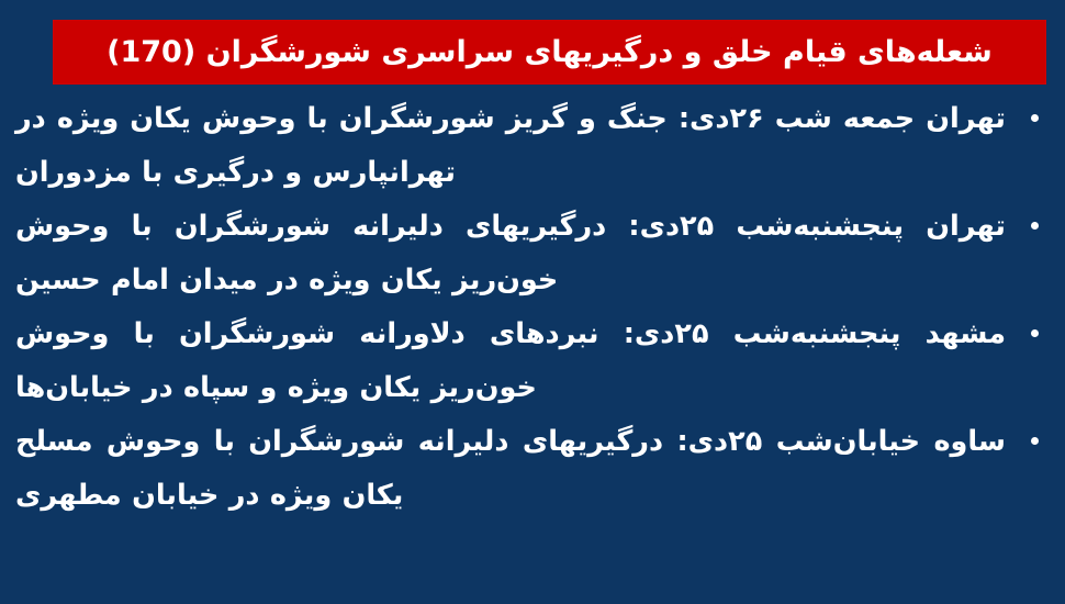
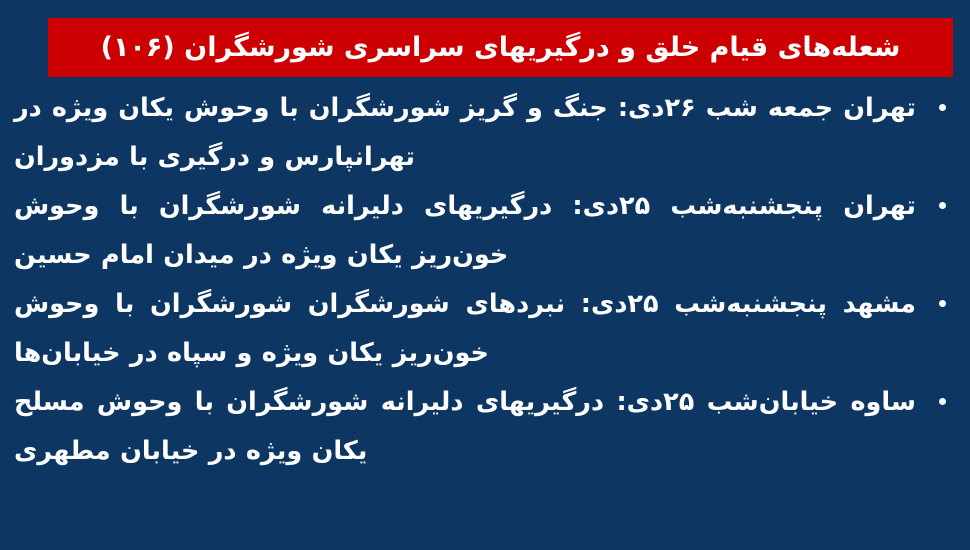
- شعله‌های قیام خلق و درگیریهای سراسری شورشگران (170)
+ شعله‌های قیام خلق و درگیریهای سراسری شورشگران (۱۰۶)
  تهران جمعه شب ۲۶دی: جنگ و گریز شورشگران با وحوش یکان ویژه در تهرانپارس و درگیری با مزدوران
  تهران پنجشنبه‌شب ۲۵دی: درگیریهای دلیرانه شورشگران با وحوش خون‌ریز یکان ویژه در میدان امام حسین
- مشهد پنجشنبه‌شب ۲۵دی: نبردهای دلاورانه شورشگران با وحوش خون‌ریز یکان ویژه و سپاه در خیابان‌ها
+ مشهد پنجشنبه‌شب ۲۵دی: نبردهای شورشگران شورشگران با وحوش خون‌ریز یکان ویژه و سپاه در خیابان‌ها
  ساوه خیابان‌شب ۲۵دی: درگیریهای دلیرانه شورشگران با وحوش مسلح یکان ویژه در خیابان مطهری
